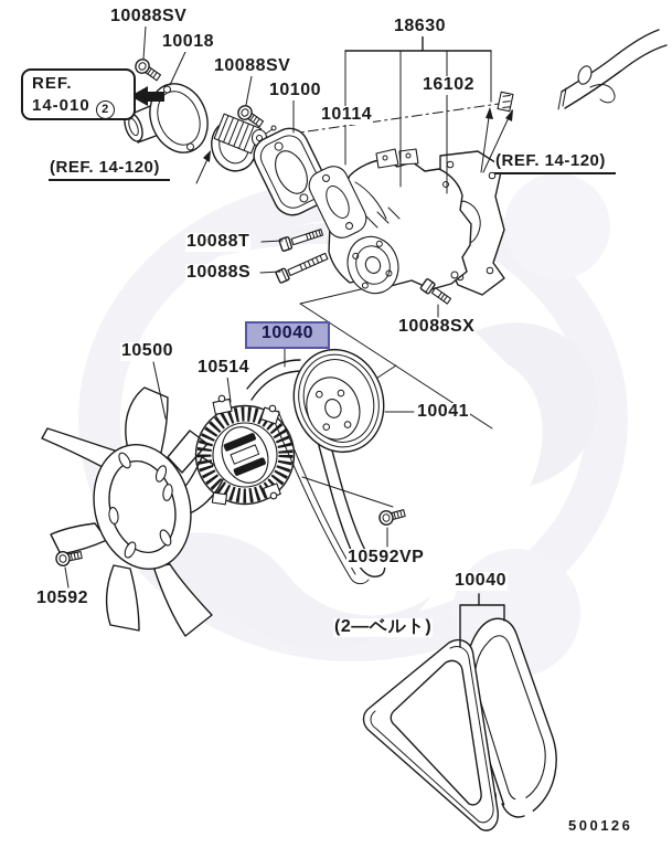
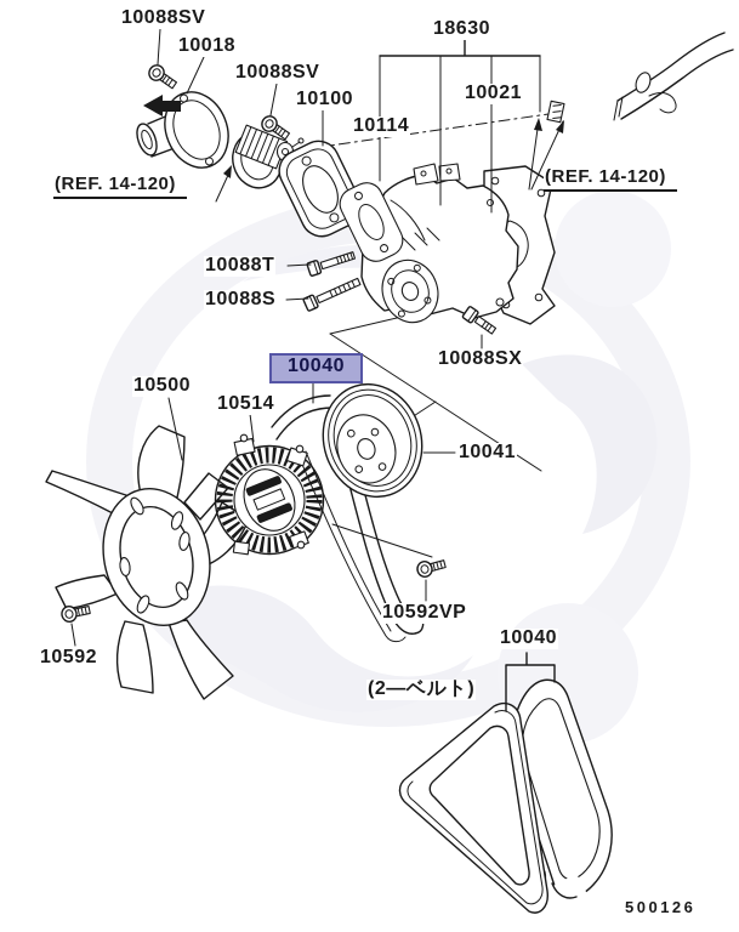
- REF.
- 14-010 2
  10088SV
  10018
  10088SV
  10100
  10114
  18630
- 16102
+ 10021
  (REF. 14-120)
  (REF. 14-120)
  10088T
  10088S
  10088SX
  10040
  10041
  10500
  10514
  10592
  10592VP
  (2—ベルト)
  10040
  500126
